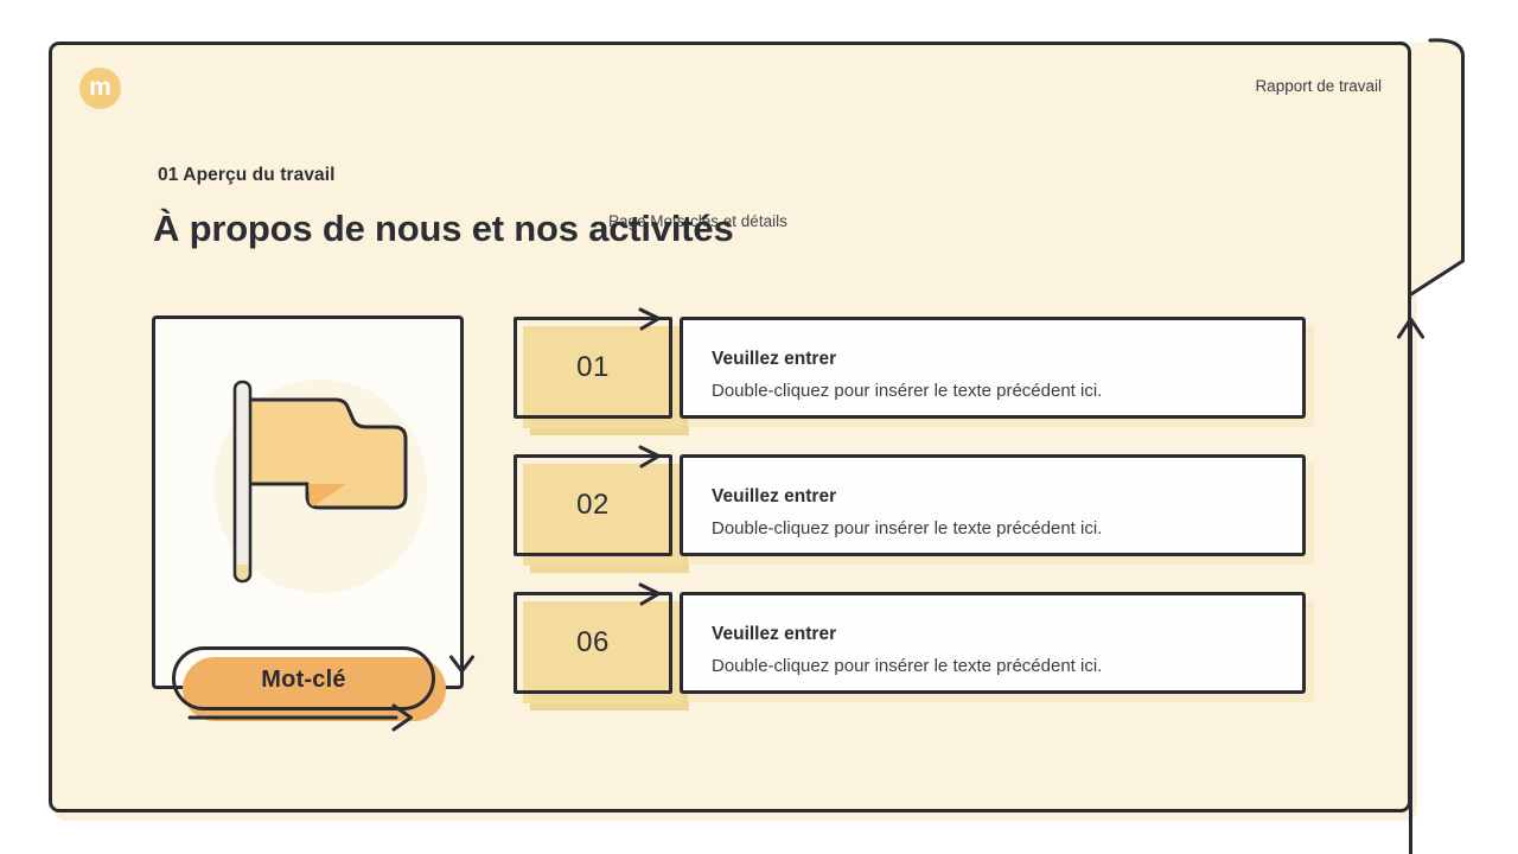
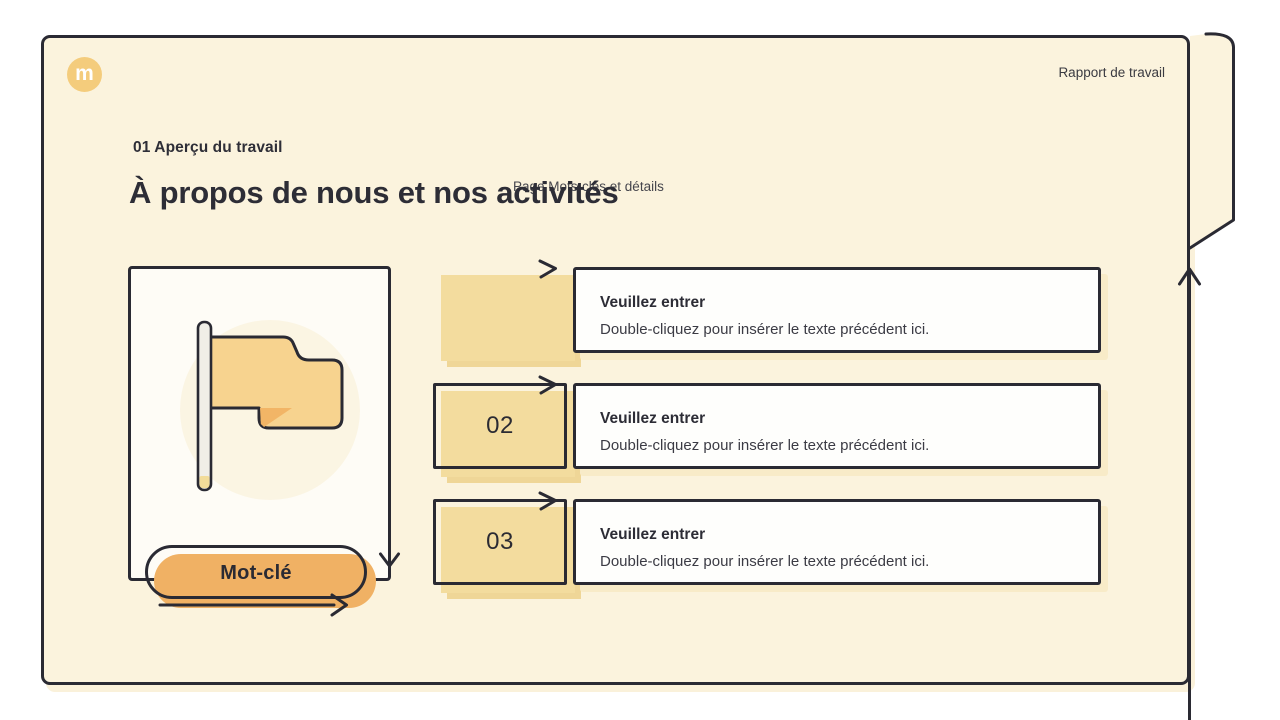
  m
  Rapport de travail
  01 Aperçu du travail
  Page Mots-clés et détails
  À propos de nous et nos activités
  Mot-clé
- 01
  Veuillez entrer
  Double-cliquez pour insérer le texte précédent ici.
  02
  Veuillez entrer
  Double-cliquez pour insérer le texte précédent ici.
- 06
+ 03
  Veuillez entrer
  Double-cliquez pour insérer le texte précédent ici.
